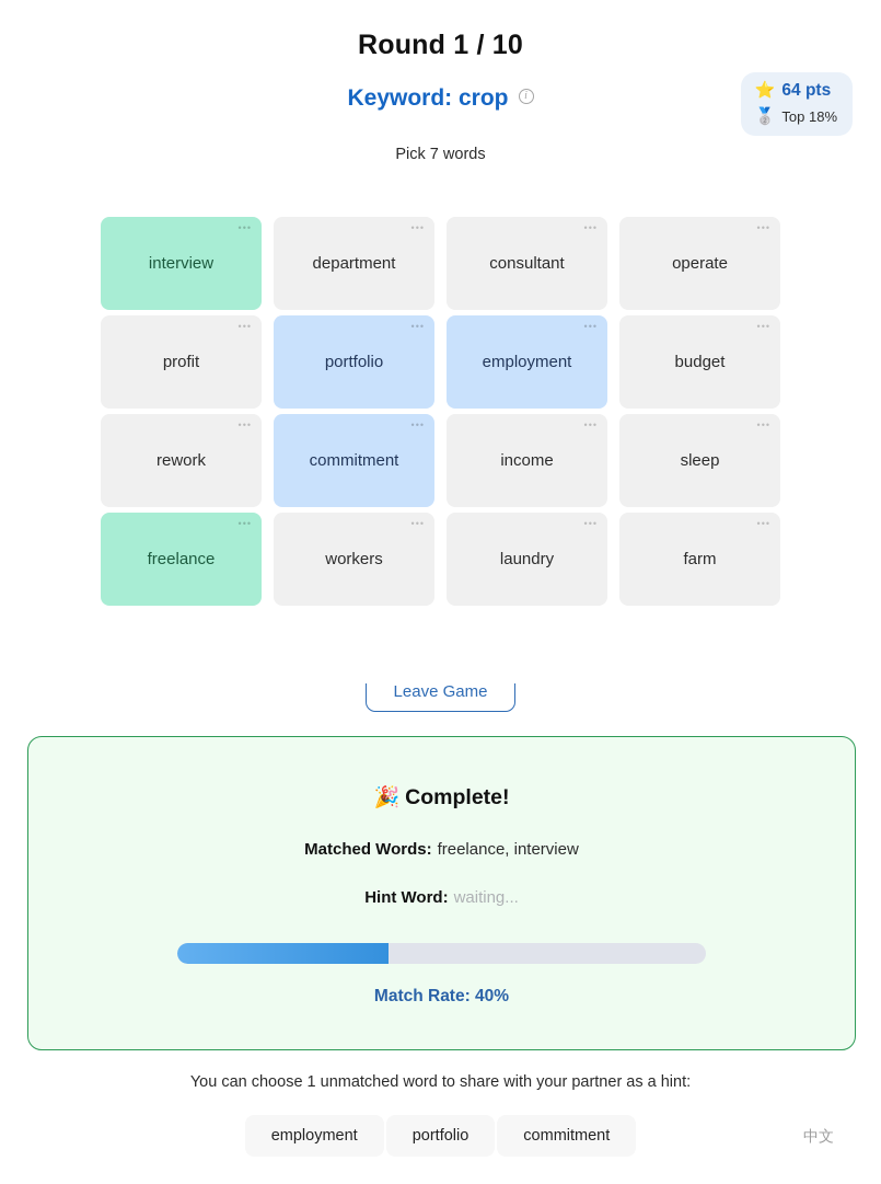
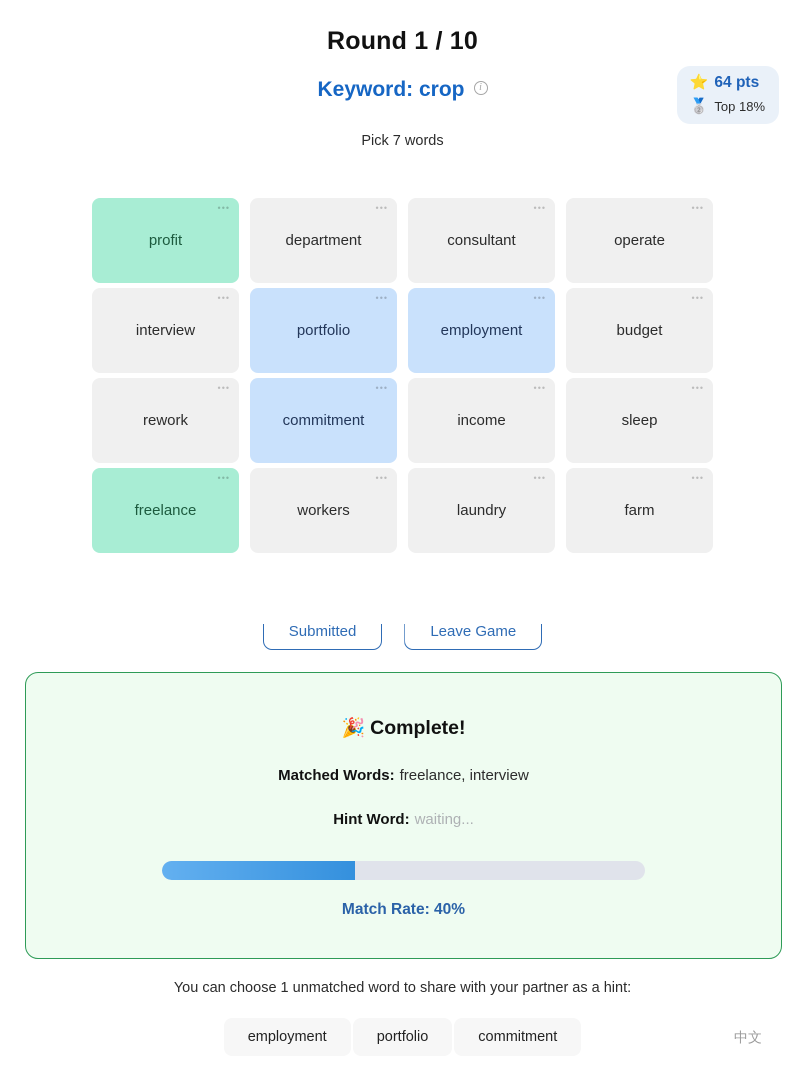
  Round 1 / 10
  Keyword: crop i
  Pick 7 words
  ⭐
  64 pts
  🥈
  Top 18%
  •••
- interview
+ profit
  •••
  department
  •••
  consultant
  •••
  operate
  •••
- profit
+ interview
  •••
  portfolio
  •••
  employment
  •••
  budget
  •••
  rework
  •••
  commitment
  •••
  income
  •••
  sleep
  •••
  freelance
  •••
  workers
  •••
  laundry
  •••
  farm
+ Submitted
  Leave Game
  🎉 Complete!
  Matched Words: freelance, interview
  Hint Word: waiting...
  Match Rate: 40%
  You can choose 1 unmatched word to share with your partner as a hint:
  employment
  portfolio
  commitment
  中文
